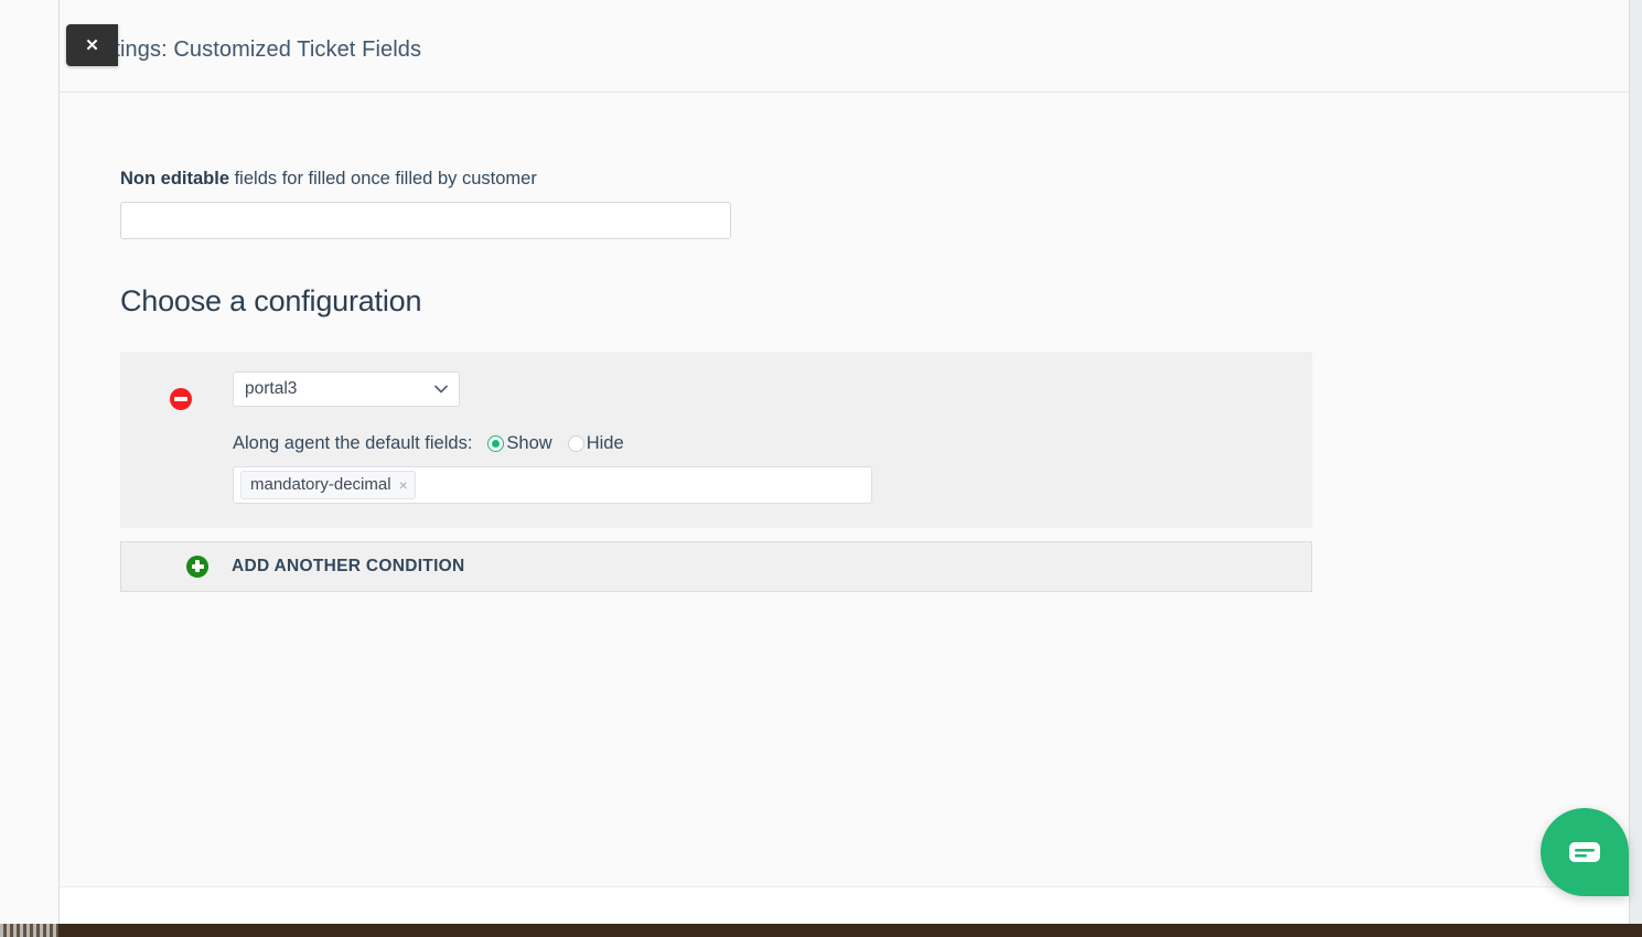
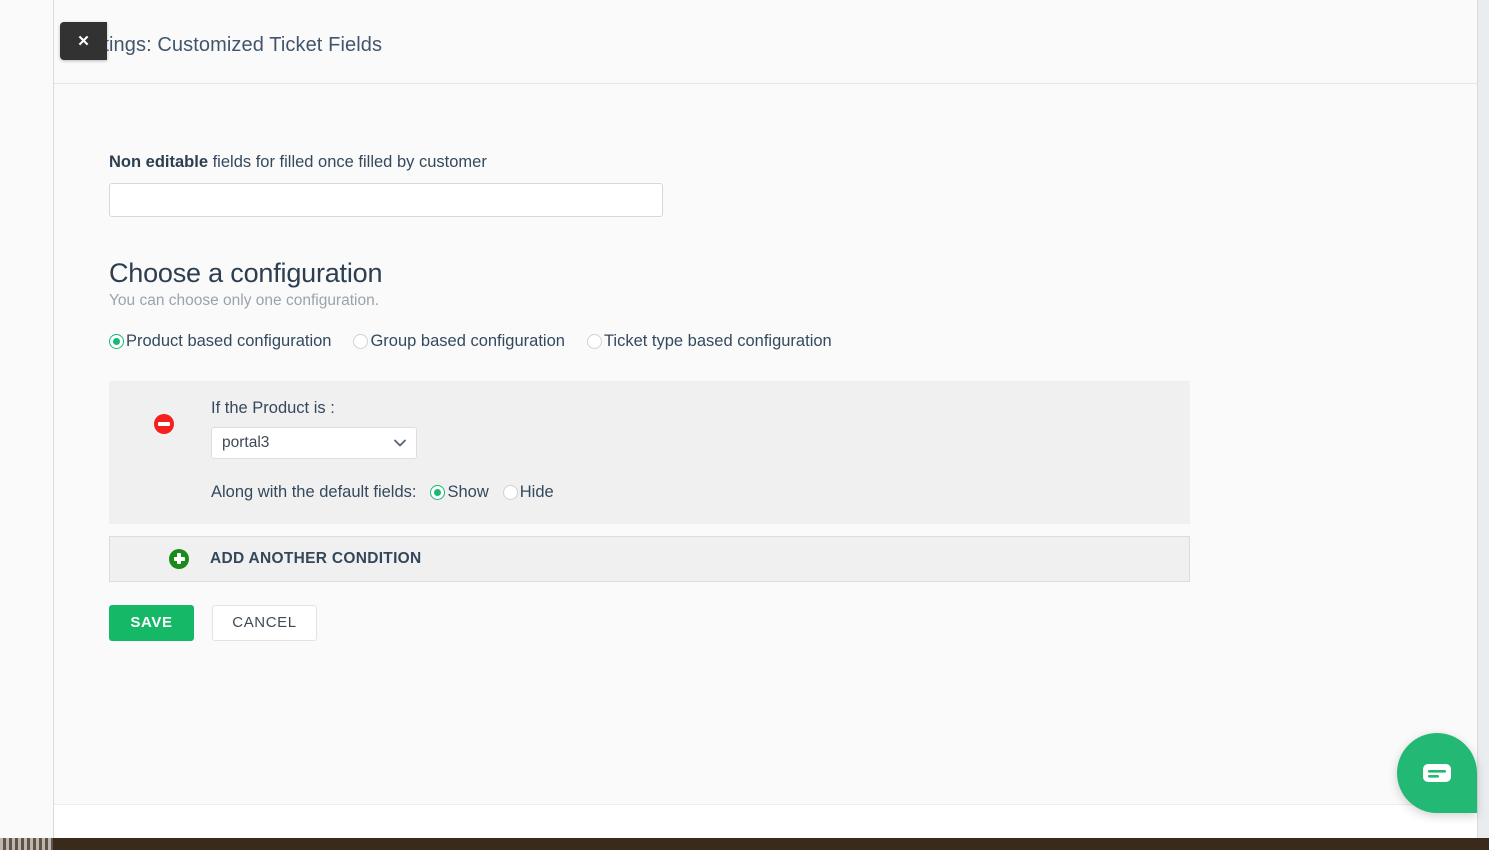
  ings: Customized Ticket Fields
  ✕
  Non editable fields for filled once filled by customer
  Choose a configuration
+ You can choose only one configuration.
+ Product based configuration
+ Group based configuration
+ Ticket type based configuration
+ If the Product is :
  portal3
- Along agent the default fields:
+ Along with the default fields:
  Show
  Hide
- mandatory-decimal
- ×
  ADD ANOTHER CONDITION
+ SAVE
+ CANCEL
